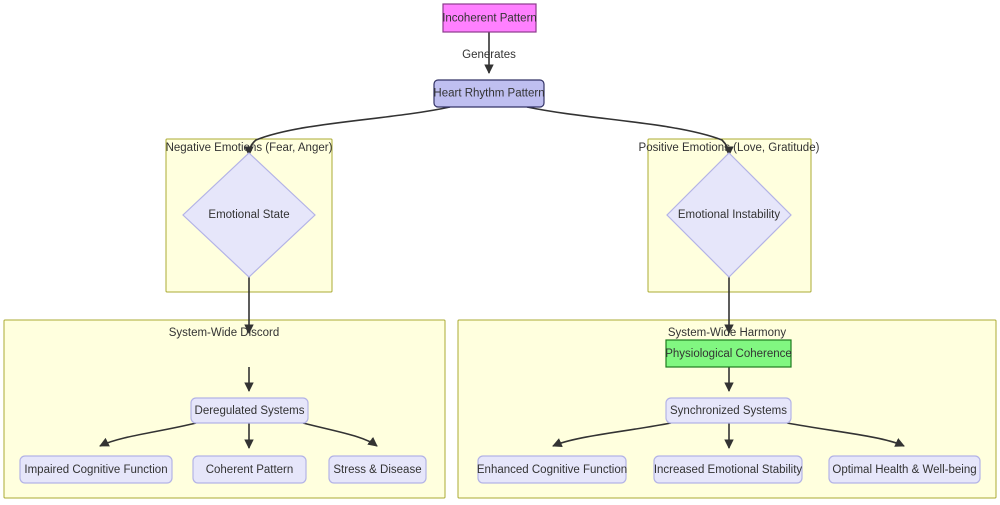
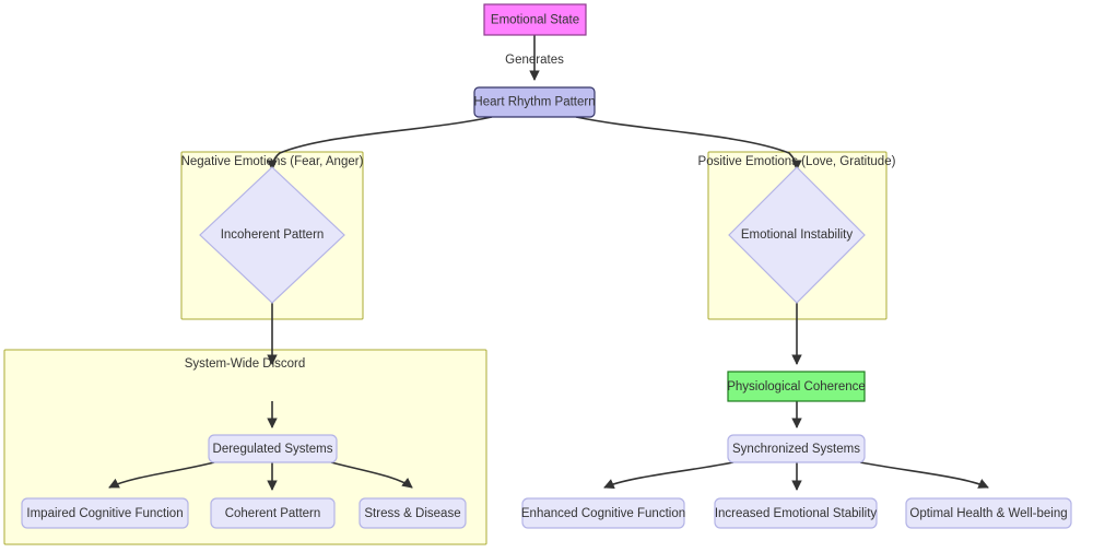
  Negative Emotions (Fear, Anger)
  Positive Emotion (Love, Gratitude)
  System-Wide Discord
- System-Wide Harmony
  Generates
- Incoherent Pattern
+ Emotional State
  Heart Rhythm Pattern
- Emotional State
+ Incoherent Pattern
  Emotional Instability
  Physiological Coherence
  Deregulated Systems
  Synchronized Systems
  Impaired Cognitive Function
  Coherent Pattern
  Stress & Disease
  Enhanced Cognitive Function
  Increased Emotional Stability
  Optimal Health & Well-being
